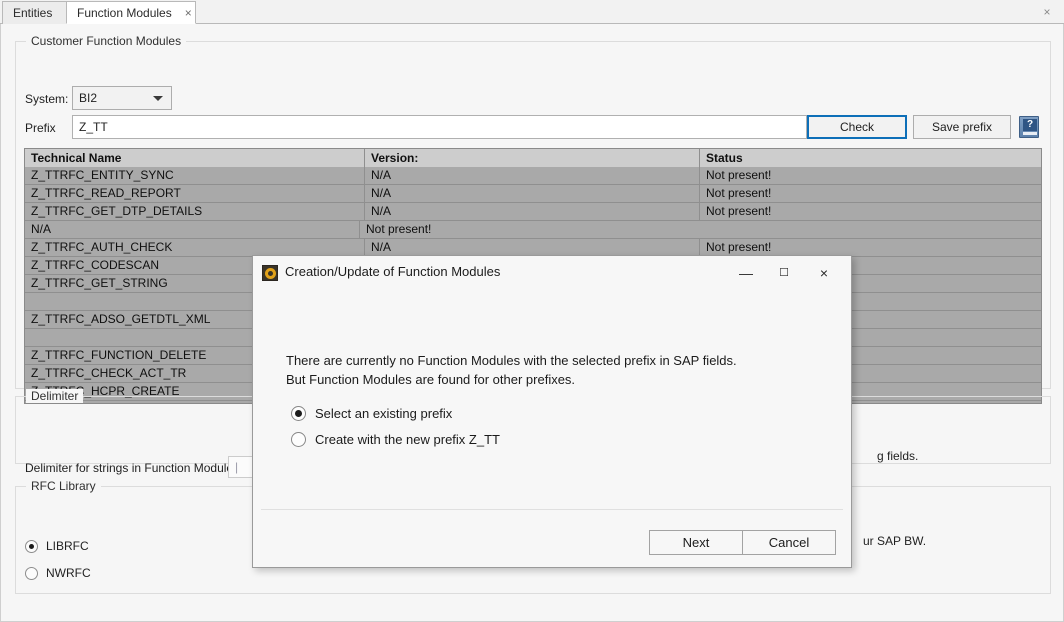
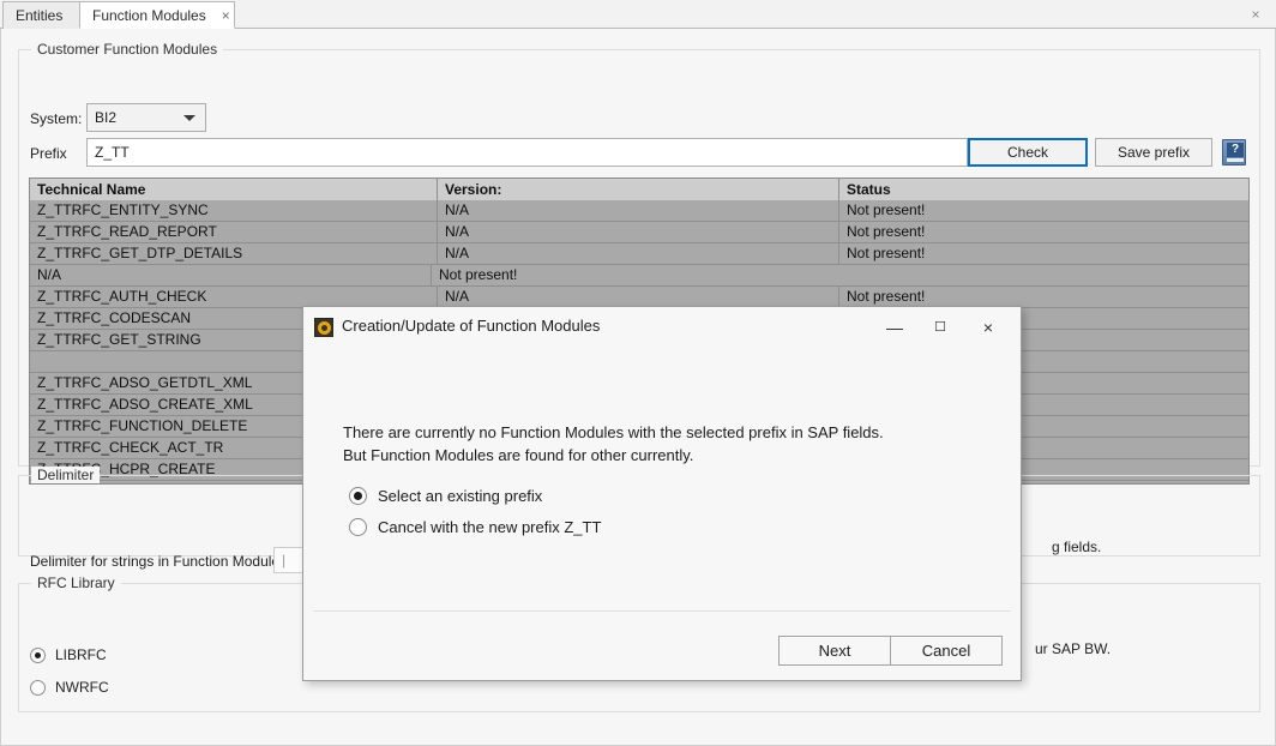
  Entities
  Function Modules
  ×
  ×
  Customer Function Modules
  System:
  BI2
  Prefix
  Z_TT
  Check
  Save prefix
  ?
  Technical Name
  Version:
  Status
  Z_TTRFC_ENTITY_SYNC
  N/A
  Not present!
  Z_TTRFC_READ_REPORT
  N/A
  Not present!
  Z_TTRFC_GET_DTP_DETAILS
  N/A
  Not present!
  N/A
  Not present!
  Z_TTRFC_AUTH_CHECK
  N/A
  Not present!
  Z_TTRFC_CODESCAN
  Z_TTRFC_GET_STRING
  Z_TTRFC_ADSO_GETDTL_XML
+ Z_TTRFC_ADSO_CREATE_XML
  Z_TTRFC_FUNCTION_DELETE
  Z_TTRFC_CHECK_ACT_TR
  Delimiter
  Delimiter for strings in Function Modul
  |
  g fields.
  RFC Library
  LIBRFC
  NWRFC
  ur SAP BW.
  Creation/Update of Function Modules
  —
  ☐
  ×
  There are currently no Function Modules with the selected prefix in SAP fields.
- But Function Modules are found for other prefixes.
+ But Function Modules are found for other currently.
  Select an existing prefix
- Create with the new prefix Z_TT
+ Cancel with the new prefix Z_TT
  Next
  Cancel
